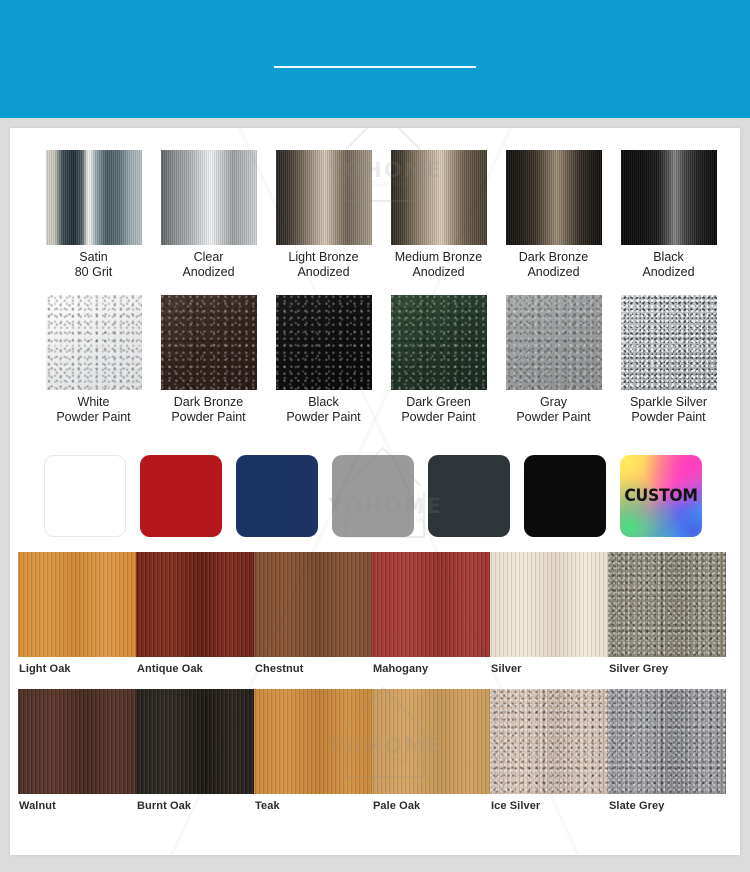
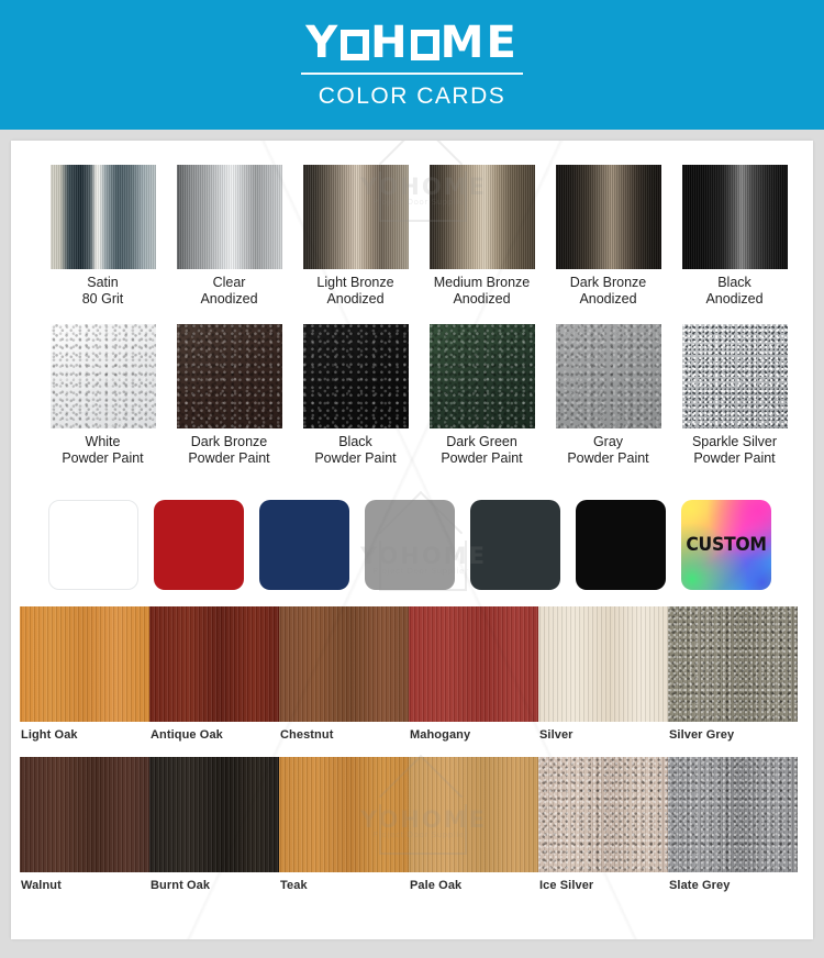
+ Y H ME
+ COLOR CARDS
